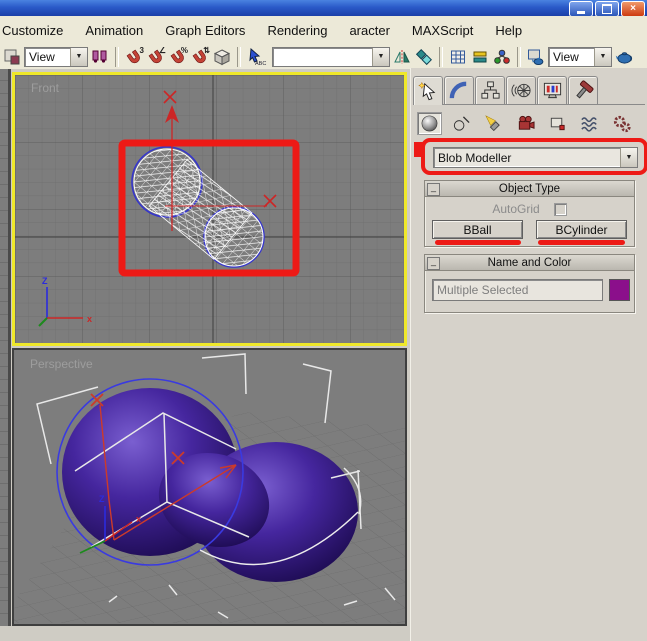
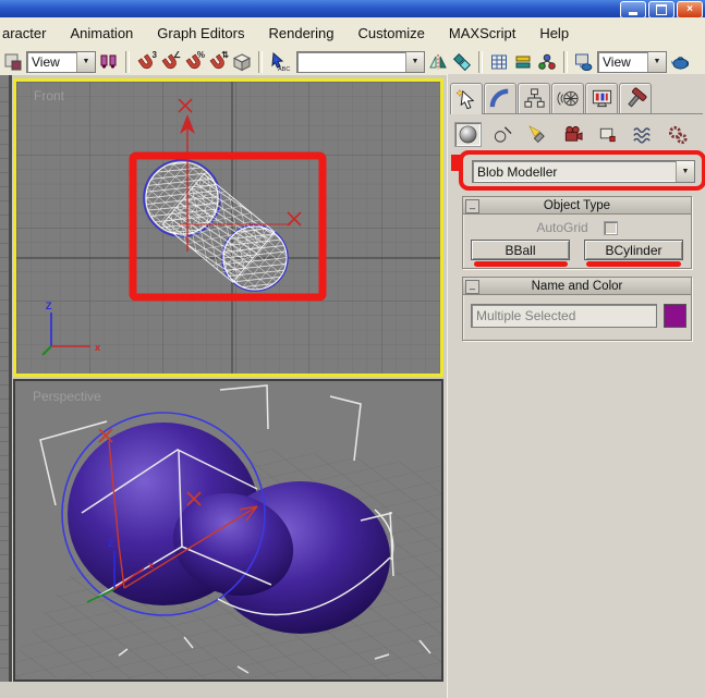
  ×
- Customize
+ aracter
  Animation
  Graph Editors
  Rendering
- aracter
+ Customize
  MAXScript
  Help
  View
  3
  ∠
  %
  ⇅
  View
  Z
  x
  Front
  Z
  x
  Perspective
  Blob Modeller
  _
  Object Type
  AutoGrid
  BBall
  BCylinder
  _
  Name and Color
  Multiple Selected
